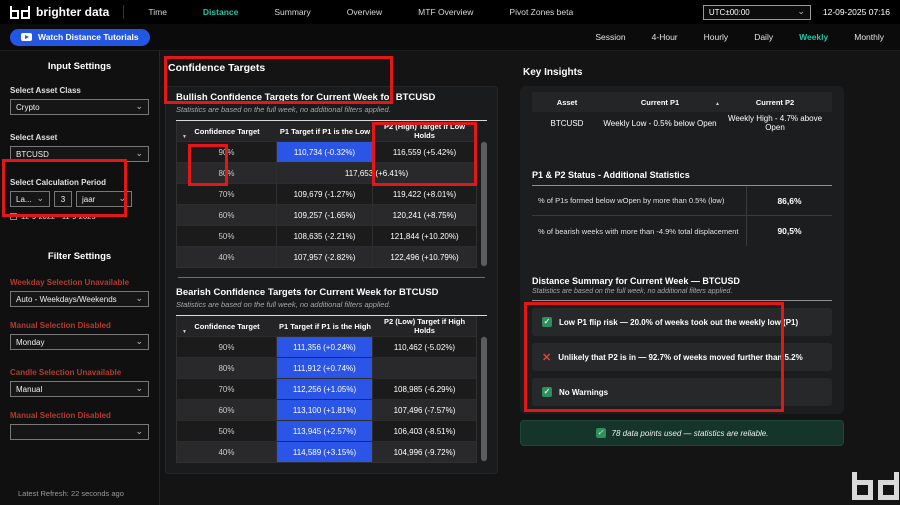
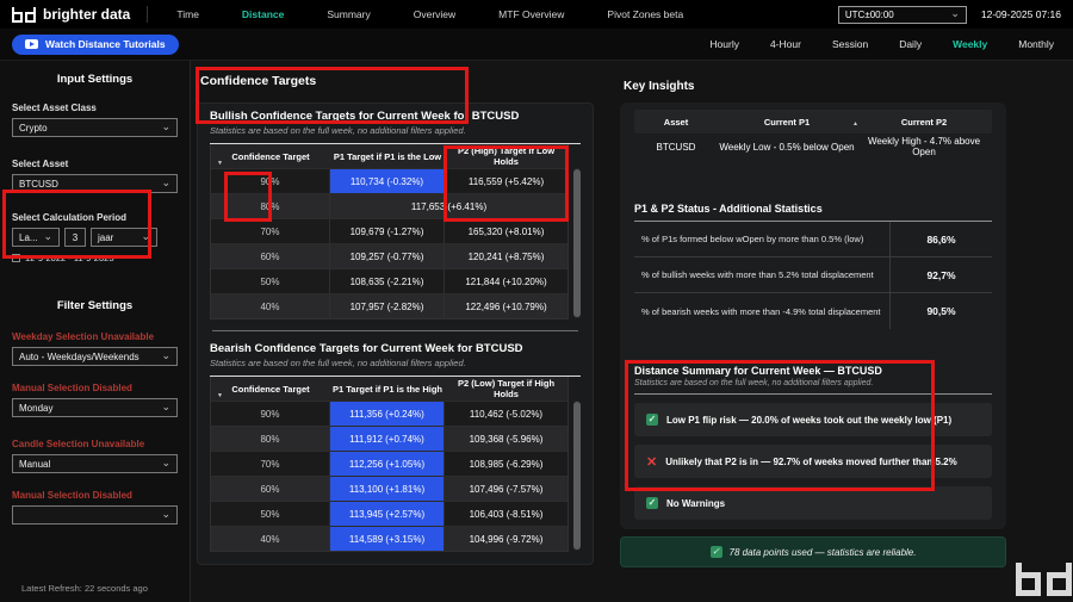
  brighter data
  Time
  Distance
  Summary
  Overview
  MTF Overview
  Pivot Zones beta
  UTC±00:00
  ⌄
  12-09-2025 07:16
  Watch Distance Tutorials
- Session
+ Hourly
  4-Hour
- Hourly
+ Session
  Daily
  Weekly
  Monthly
  Input Settings
  Select Asset Class
  Crypto
  ⌄
  Select Asset
  BTCUSD
  ⌄
  Select Calculation Period
  La...
  ⌄
  3
  jaar
  ⌄
  12-9-2022 - 11-9-2025
  Filter Settings
  Weekday Selection Unavailable
  Auto - Weekdays/Weekends
  ⌄
  Manual Selection Disabled
  Monday
  ⌄
  Candle Selection Unavailable
  Manual
  ⌄
  Manual Selection Disabled
  ⌄
  Latest Refresh: 22 seconds ago
  Confidence Targets
  Bullish Confidence Targets for Current Week for BTCUSD
  Statistics are based on the full week, no additional filters applied.
  Confidence Target
  P1 Target if P1 is the Low
  P2 (High) Target if Low Holds
  90%
  110,734 (-0.32%)
  116,559 (+5.42%)
  80%
  117,653 (+6.41%)
  70%
  109,679 (-1.27%)
- 119,422 (+8.01%)
+ 165,320 (+8.01%)
  60%
- 109,257 (-1.65%)
+ 109,257 (-0.77%)
  120,241 (+8.75%)
  50%
  108,635 (-2.21%)
  121,844 (+10.20%)
  40%
  107,957 (-2.82%)
  122,496 (+10.79%)
  Bearish Confidence Targets for Current Week for BTCUSD
  Statistics are based on the full week, no additional filters applied.
  Confidence Target
  P1 Target if P1 is the High
  P2 (Low) Target if High Holds
  90%
  111,356 (+0.24%)
  110,462 (-5.02%)
  80%
  111,912 (+0.74%)
+ 109,368 (-5.96%)
  70%
  112,256 (+1.05%)
  108,985 (-6.29%)
  60%
  113,100 (+1.81%)
  107,496 (-7.57%)
  50%
  113,945 (+2.57%)
  106,403 (-8.51%)
  40%
  114,589 (+3.15%)
  104,996 (-9.72%)
  Key Insights
  Asset
  Current P1
  Current P2
  BTCUSD
  Weekly Low - 0.5% below Open
  Weekly High - 4.7% above Open
  P1 & P2 Status - Additional Statistics
  % of P1s formed below wOpen by more than 0.5% (low)
  86,6%
+ % of bullish weeks with more than 5.2% total displacement
+ 92,7%
  % of bearish weeks with more than -4.9% total displacement
  90,5%
  Distance Summary for Current Week — BTCUSD
  ✓
  Low P1 flip risk — 20.0% of weeks took out the weekly low (P1)
  ✕
  Unlikely that P2 is in — 92.7% of weeks moved further than 5.2%
  ✓
  No Warnings
  ✓
  78 data points used — statistics are reliable.
